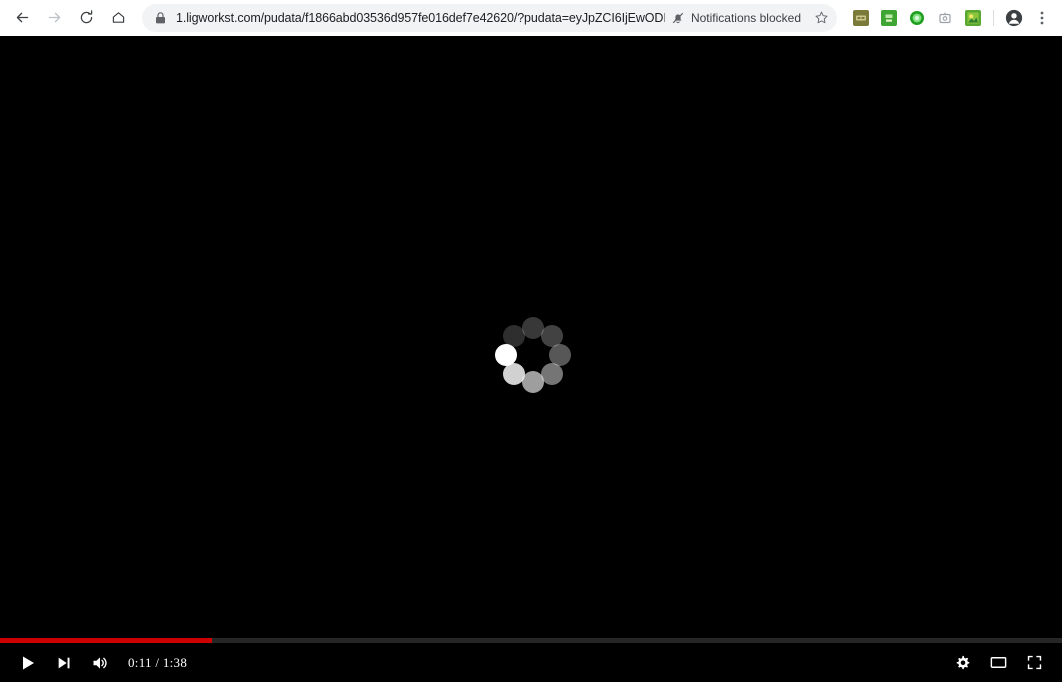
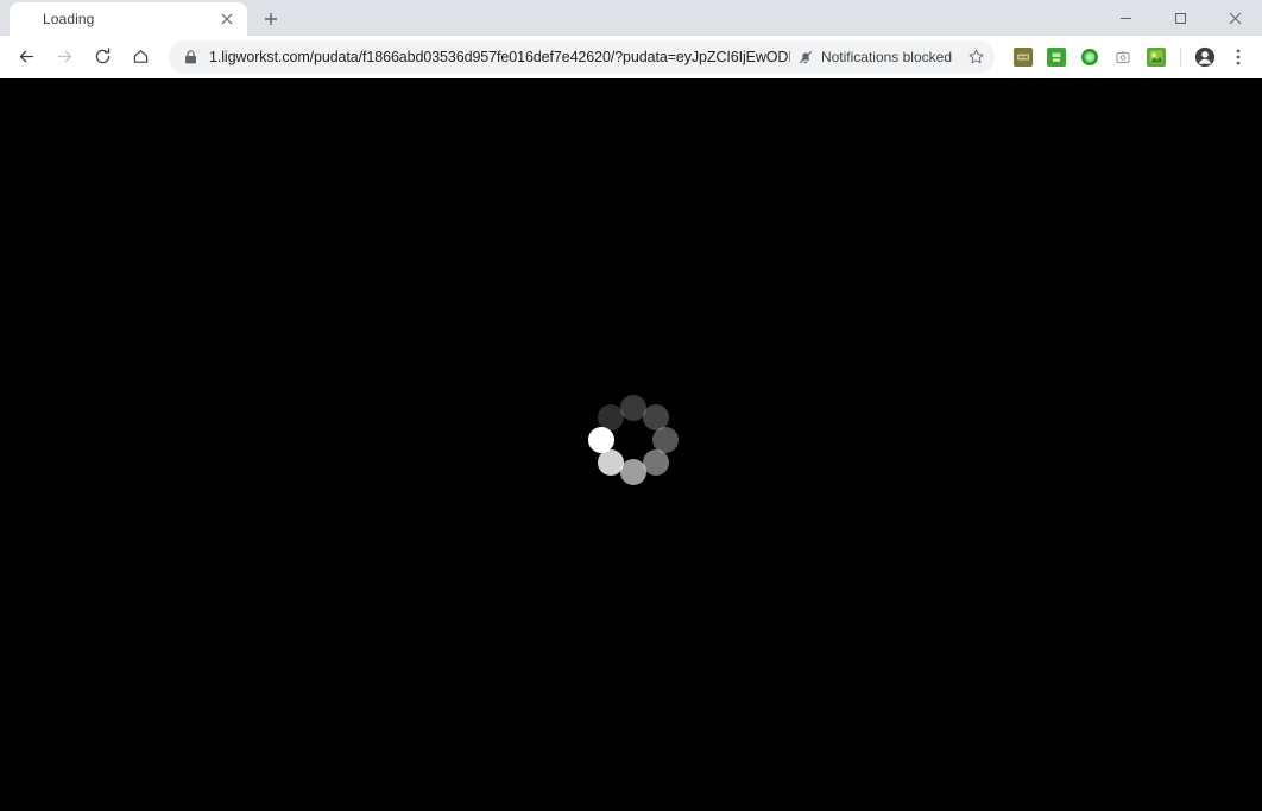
+ Loading
  1.ligworkst.com/pudata/f1866abd03536d957fe016def7e42620/?pudata=eyJpZCI6IjEwOD
  Notifications blocked
- 0:11 / 1:38
